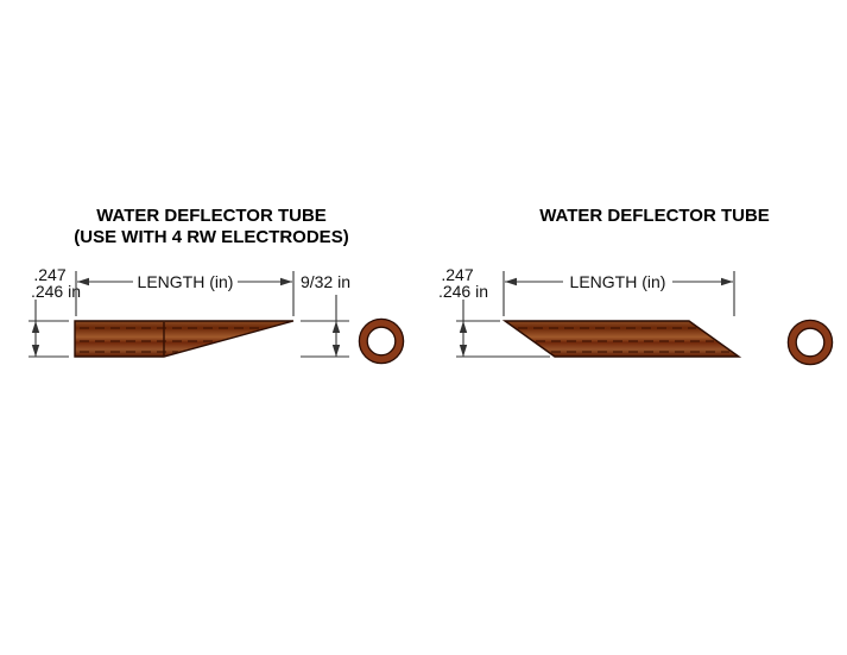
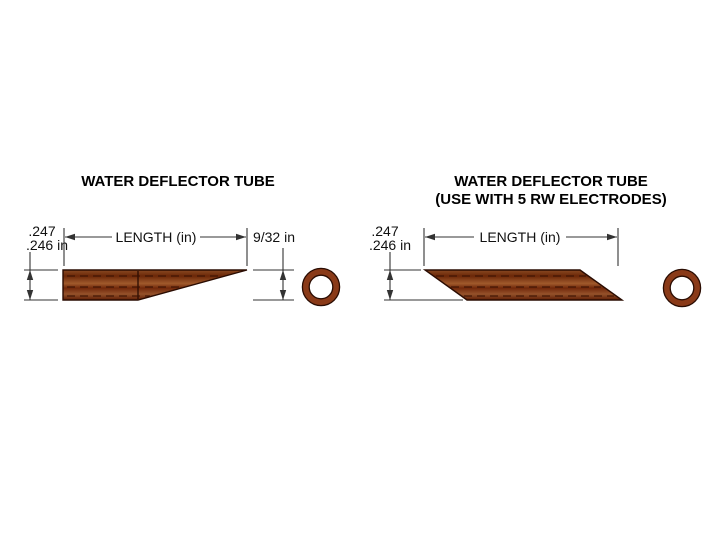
  WATER DEFLECTOR TUBE
- (USE WITH 4 RW ELECTRODES)
  .247
  .246 i
  LENGTH (in)
  9/32 in
  WATER DEFLECTOR TUBE
+ (USE WITH 5 RW ELECTRODES)
  .247
  .246 in
  LENGTH (in)
